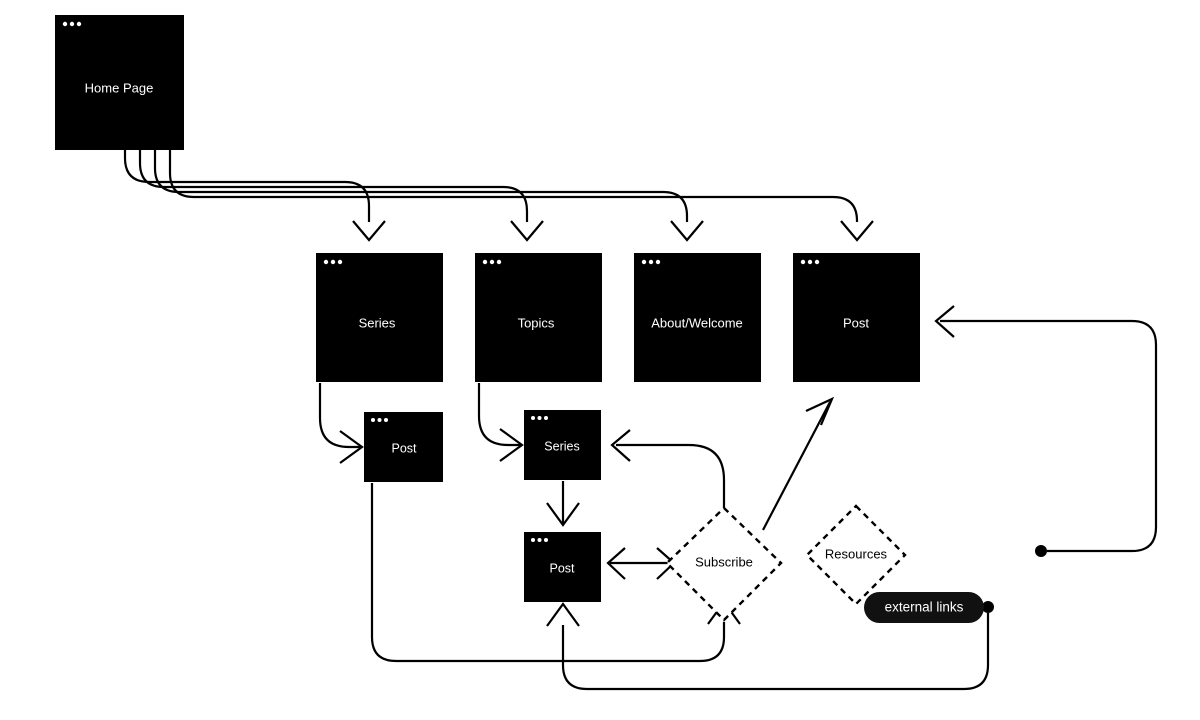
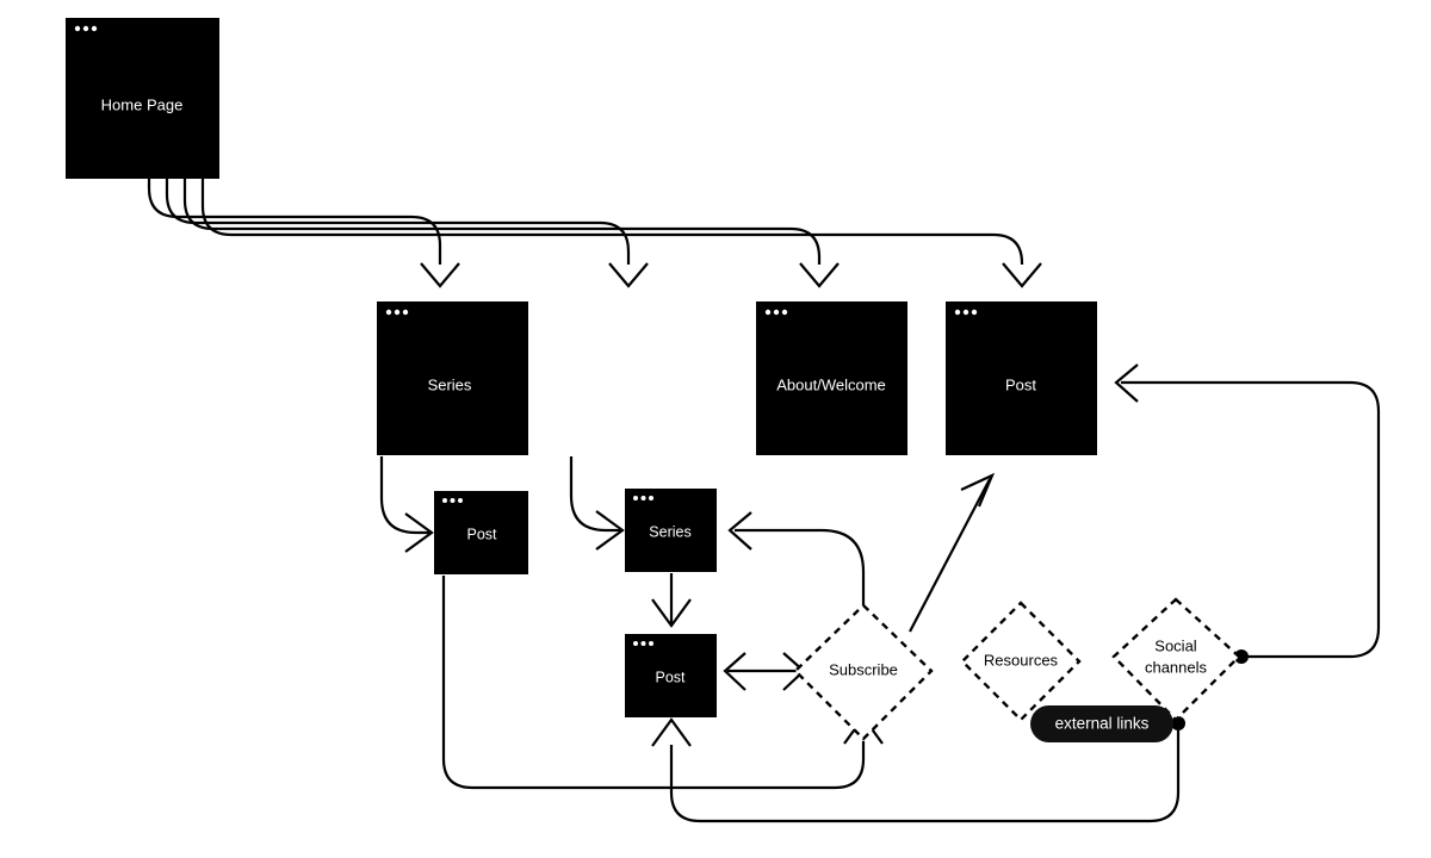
  Home Page
  Series
- Topics
  About/Welcome
  Post
  Post
  Series
  Post
  Subscribe
  Resources
+ Social
+ channels
  external links
